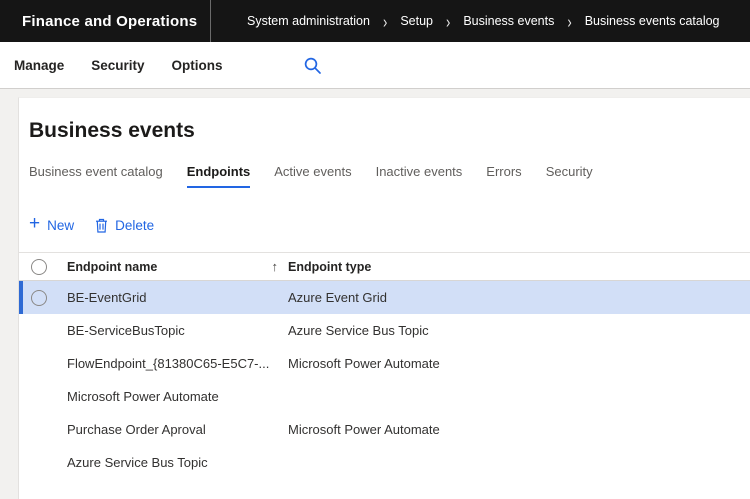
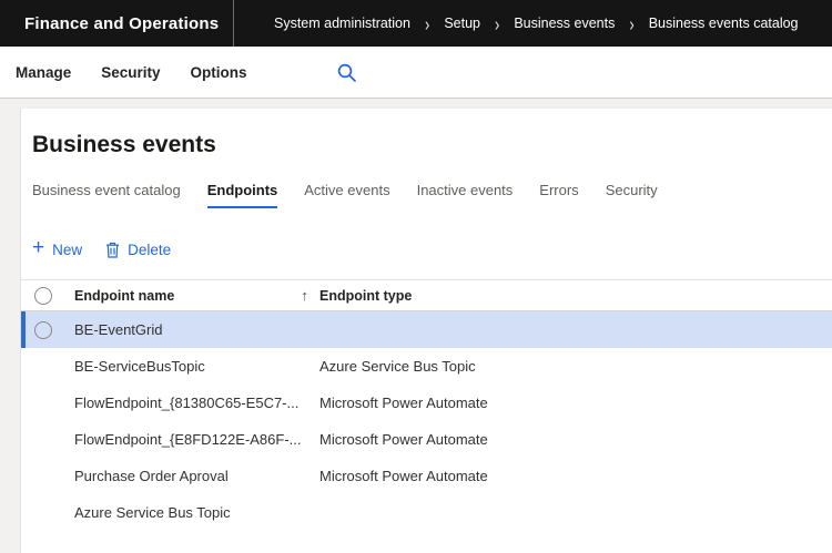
  Finance and Operations
  System administration
  ›
  Setup
  ›
  Business events
  ›
  Business events catalog
  Manage
  Security
  Options
  Business events
  Business event catalog
  Endpoints
  Active events
  Inactive events
  Errors
  Security
  +
  New
  Delete
  Endpoint name
  ↑
  Endpoint type
  BE-EventGrid
- Azure Event Grid
  BE-ServiceBusTopic
  Azure Service Bus Topic
  FlowEndpoint_{81380C65-E5C7-...
  Microsoft Power Automate
+ FlowEndpoint_{E8FD122E-A86F-...
  Microsoft Power Automate
  Purchase Order Aproval
  Microsoft Power Automate
  Azure Service Bus Topic
